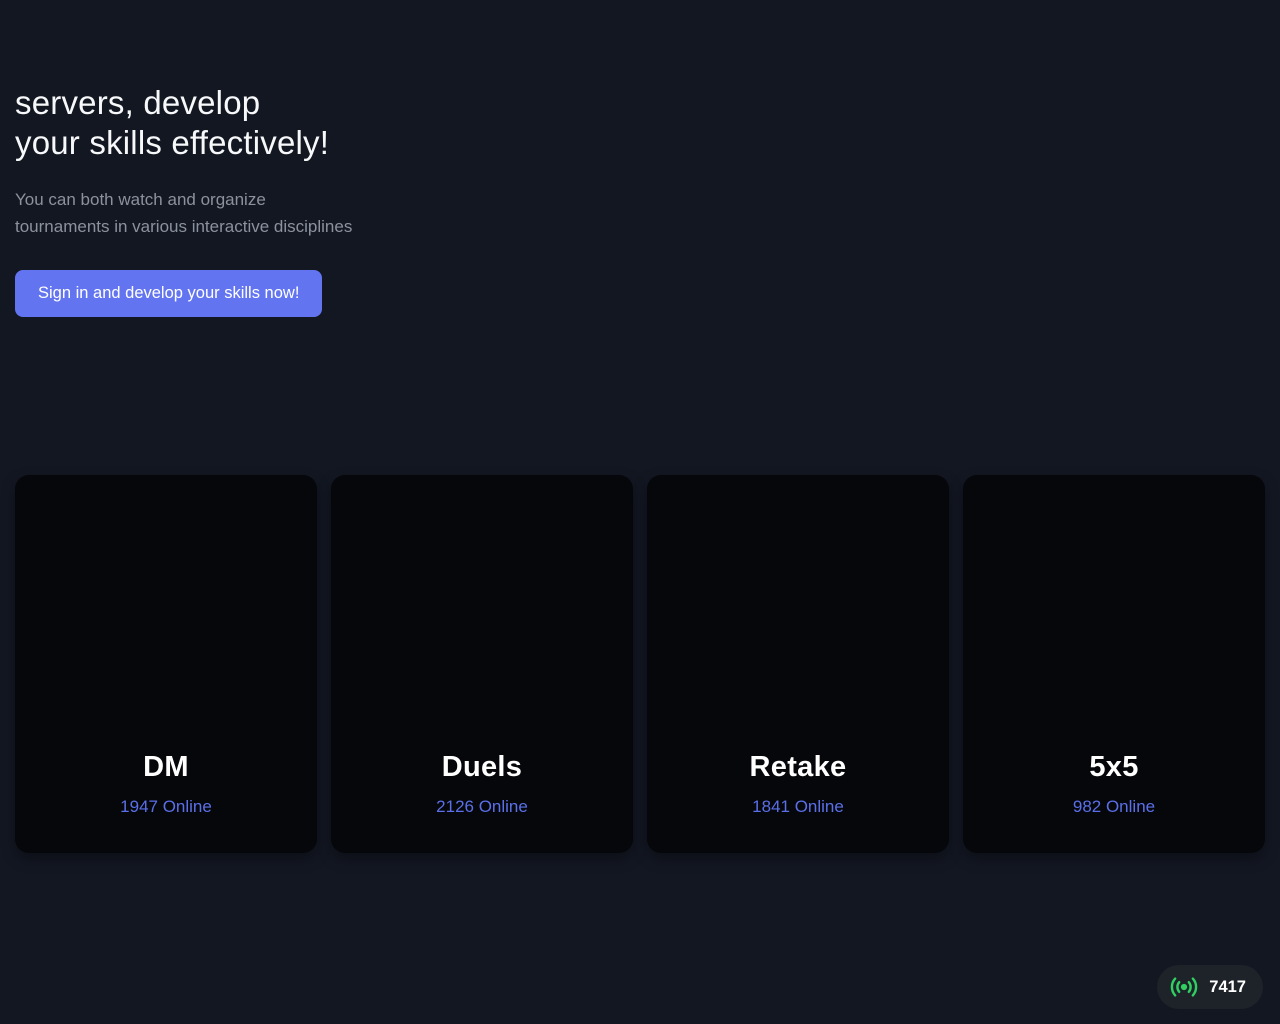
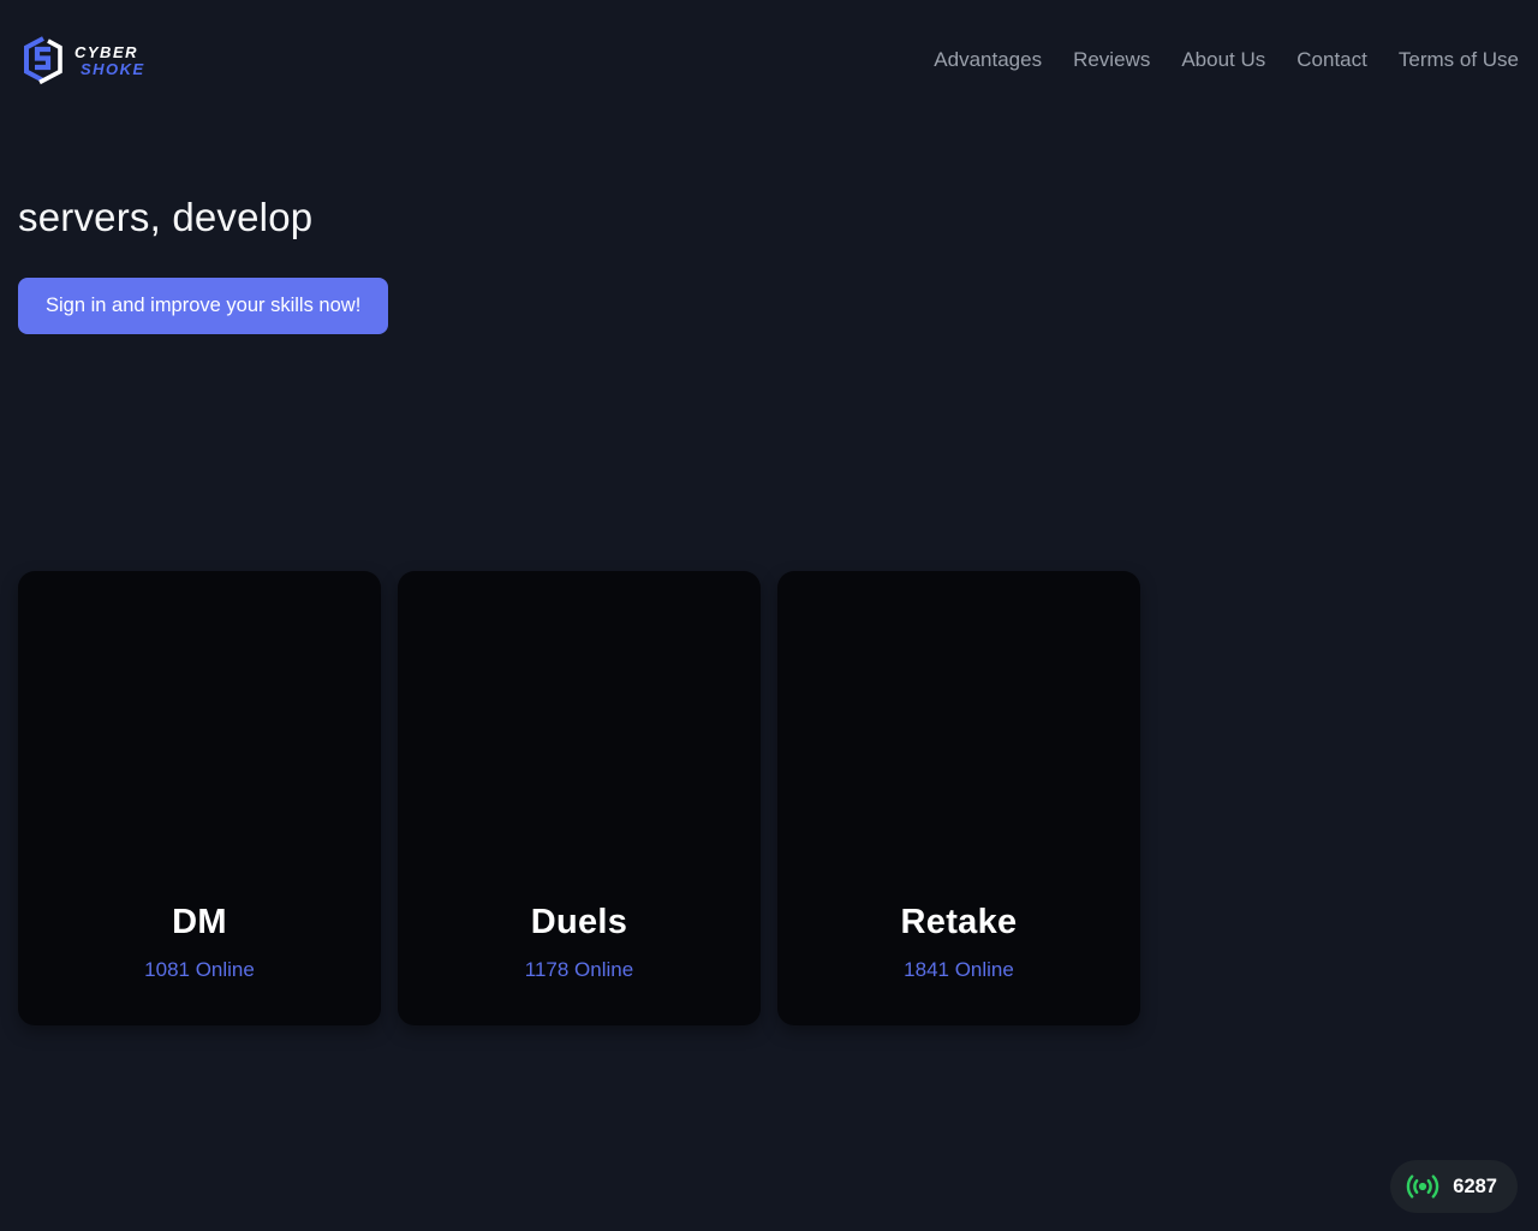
+ CYBER
+ SHOKE
+ Advantages
+ Reviews
+ About Us
+ Contact
+ Terms of Use
  servers, develop
- your skills effectively!
- You can both watch and organize
- tournaments in various interactive disciplines
- Sign in and develop your skills now!
+ Sign in and improve your skills now!
  DM
- 1947 Online
+ 1081 Online
  Duels
- 2126 Online
+ 1178 Online
  Retake
  1841 Online
- 5x5
- 982 Online
- 7417
+ 6287
